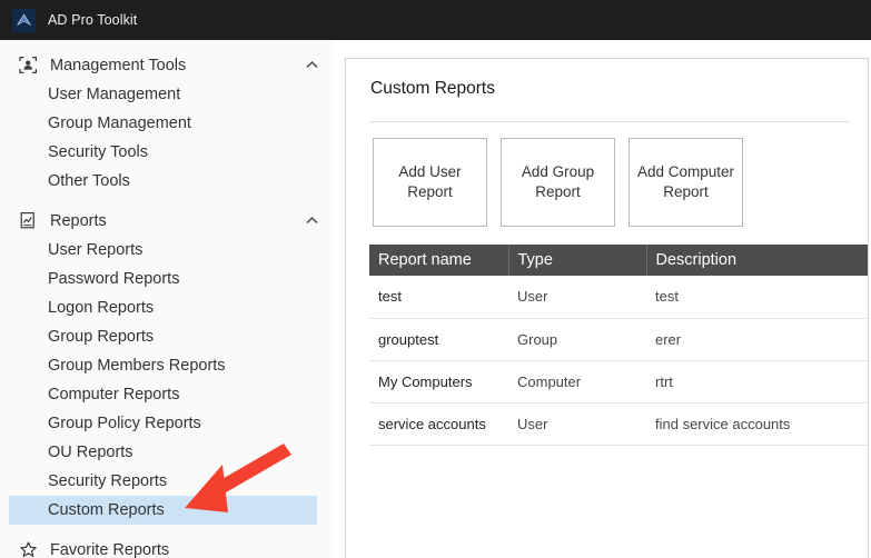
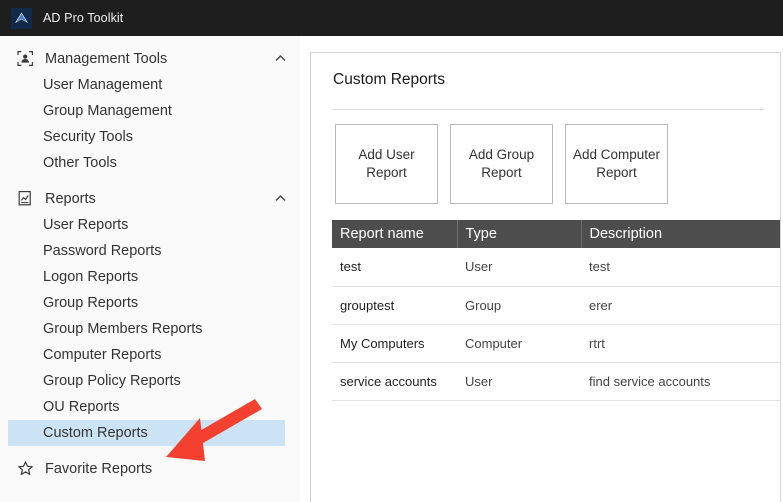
  AD Pro Toolkit
  Management Tools
  User Management
  Group Management
  Security Tools
  Other Tools
  Reports
  User Reports
  Password Reports
  Logon Reports
  Group Reports
  Group Members Reports
  Computer Reports
  Group Policy Reports
  OU Reports
- Security Reports
  Custom Reports
  Favorite Reports
  Custom Reports
  Add User Report
  Add Group Report
  Add Computer Report
  Report name	Type	Description
  test	User	test
  grouptest	Group	erer
  My Computers	Computer	rtrt
  service accounts	User	find service accounts
